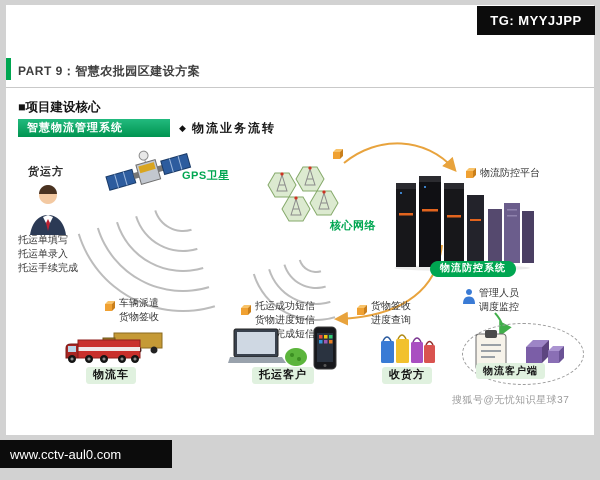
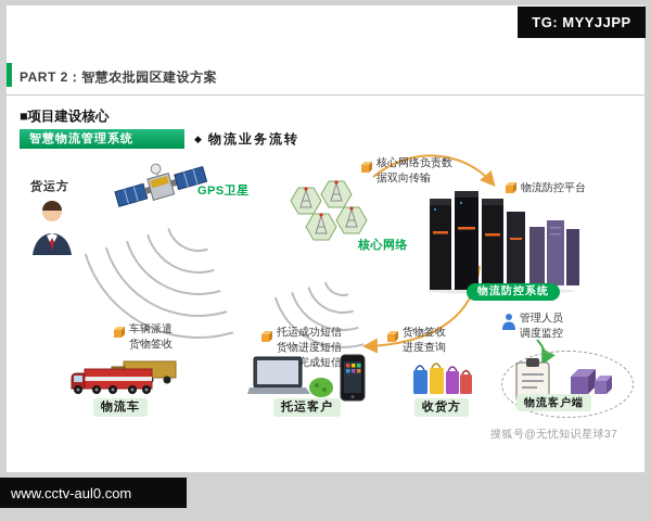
- PART 9：智慧农批园区建设方案
+ PART 2：智慧农批园区建设方案
  ■项目建设核心
  智慧物流管理系统
  ◆
  物流业务流转
  货运方
- 托运单填写
- 托运单录入
- 托运手续完成
  GPS卫星
  核心网络
+ 核心网络负责数
+ 据双向传输
  物流防控平台
  物流防控系统
  管理人员
  调度监控
  车辆派遣
  货物签收
  托运成功短信
  货物进度短信
  货物签收
  进度查询
  物流车
  托运客户
  收货方
  物流客户端
  搜狐号@无忧知识星球37
  TG: MYYJJPP
  www.cctv-aul0.com
